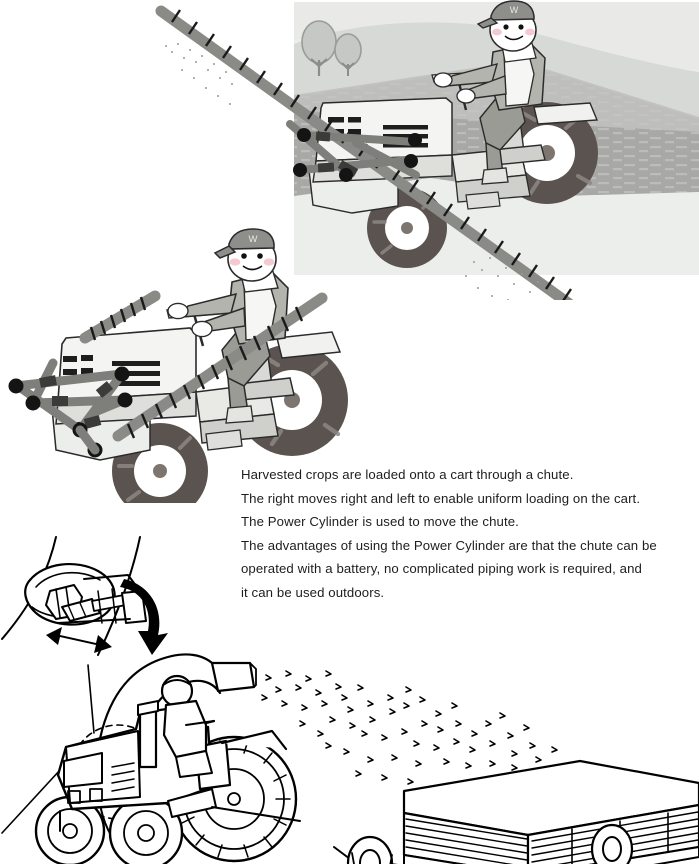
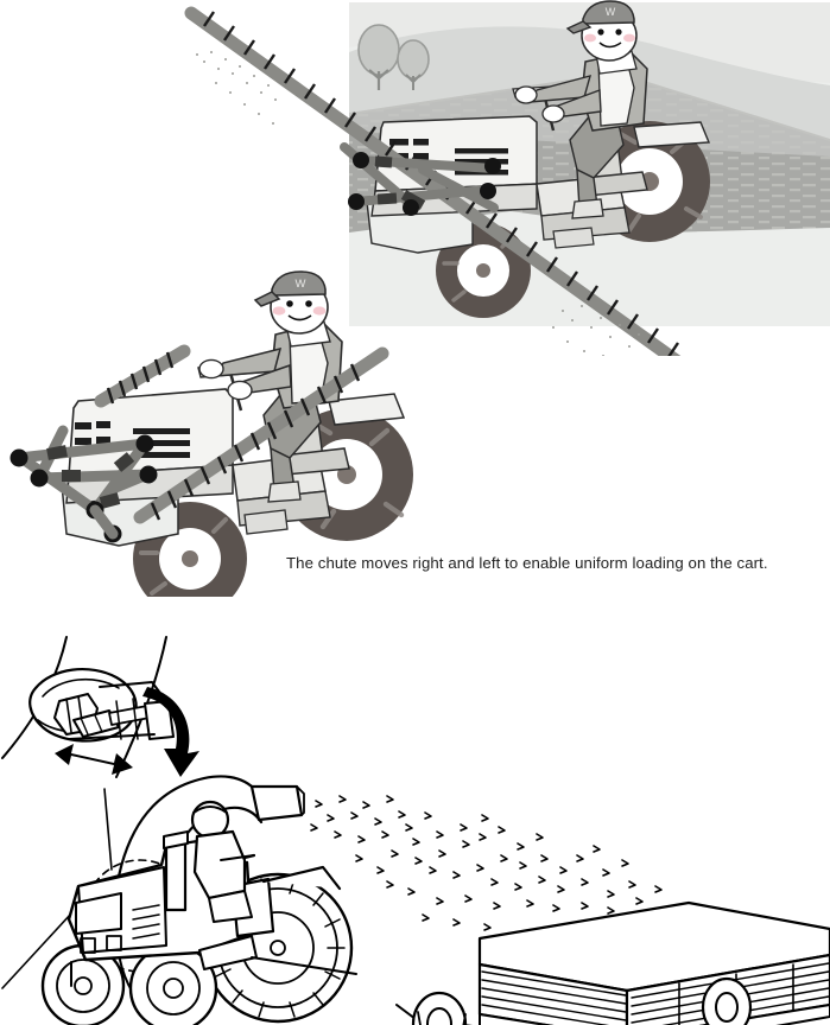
  W
  W
- Harvested crops are loaded onto a cart through a chute.
- The right moves right and left to enable uniform loading on the cart.
+ The chute moves right and left to enable uniform loading on the cart.
- The Power Cylinder is used to move the chute.
- The advantages of using the Power Cylinder are that the chute can be
- operated with a battery, no complicated piping work is required, and
- it can be used outdoors.
